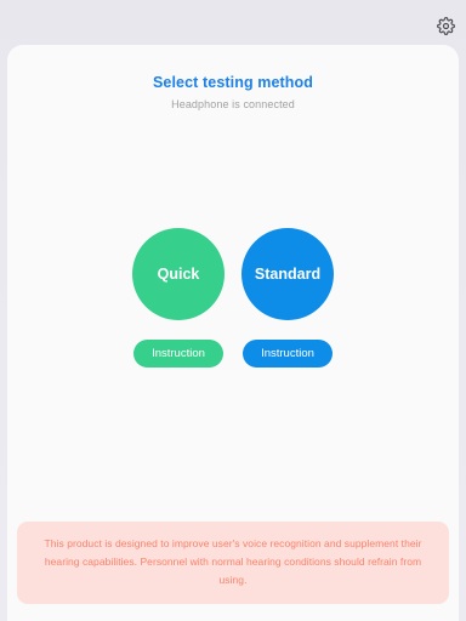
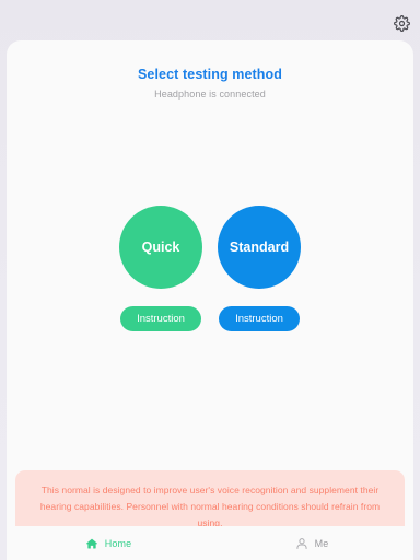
  Select testing method
  Headphone is connected
  Quick
  Instruction
  Standard
  Instruction
- This product is designed to improve user's voice recognition and supplement their hearing capabilities. Personnel with normal hearing conditions should refrain from using.
+ This normal is designed to improve user's voice recognition and supplement their hearing capabilities. Personnel with normal hearing conditions should refrain from using.
+ Home
+ Me
